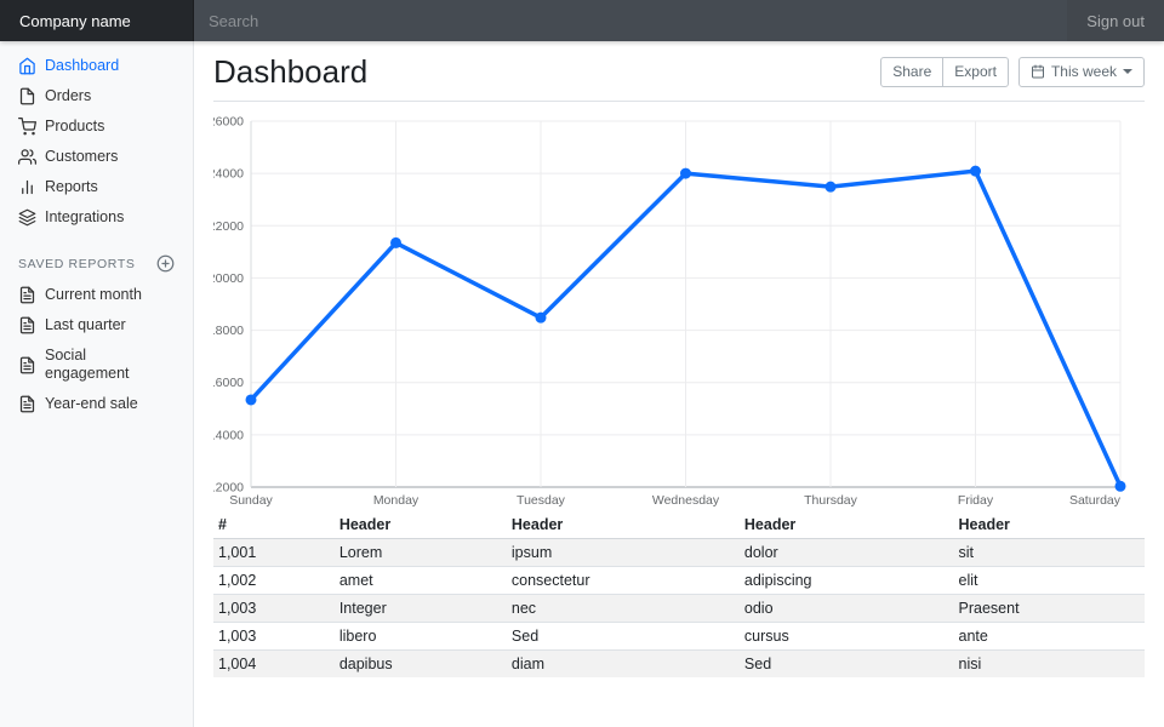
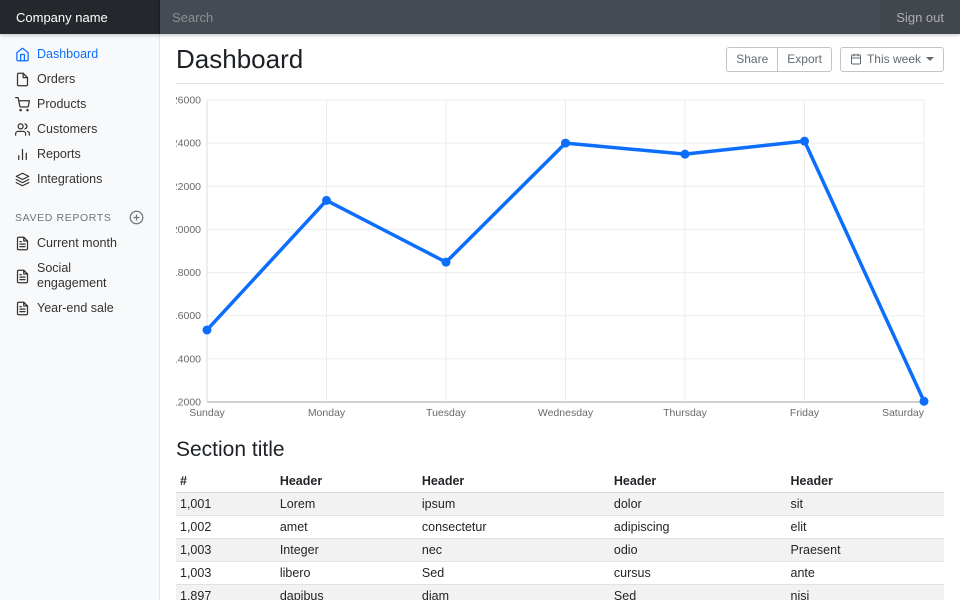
  Company name
  Search
  Sign out
  Dashboard
  Orders
  Products
  Customers
  Reports
  Integrations
  SAVED REPORTS
  Current month
- Last quarter
  Social engagement
  Year-end sale
  Dashboard
  Share
  Export
  This week
  2000
  4000
  6000
  8000
  0000
  2000
  4000
  6000
  Sunday
  Monday
  Tuesday
  Wednesday
  Thursday
  Friday
  Saturday
+ Section title
  #	Header	Header	Header	Header
  1,001	Lorem	ipsum	dolor	sit
  1,002	amet	consectetur	adipiscing	elit
  1,003	Integer	nec	odio	Praesent
  1,003	libero	Sed	cursus	ante
- 1,004	dapibus	diam	Sed	nisi
+ 1,897	dapibus	diam	Sed	nisi
